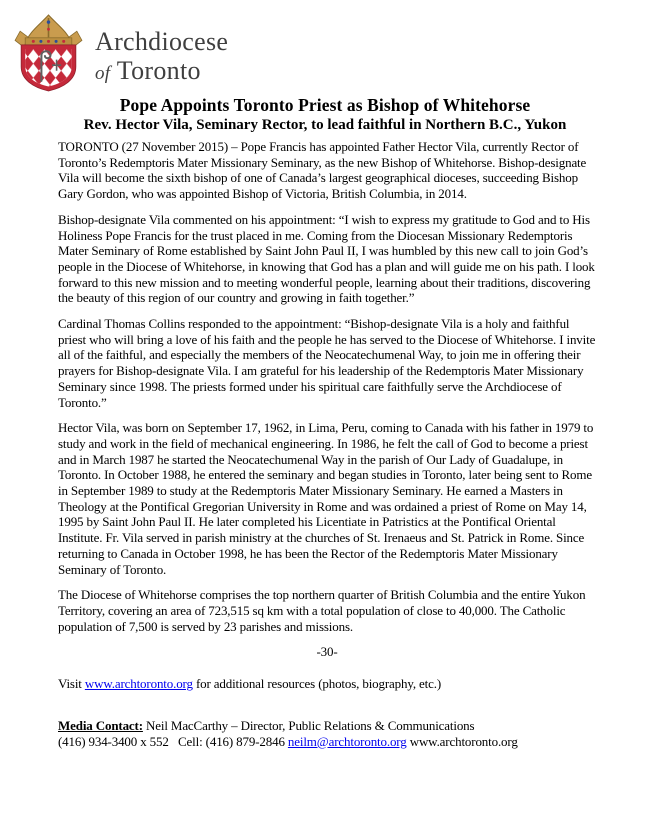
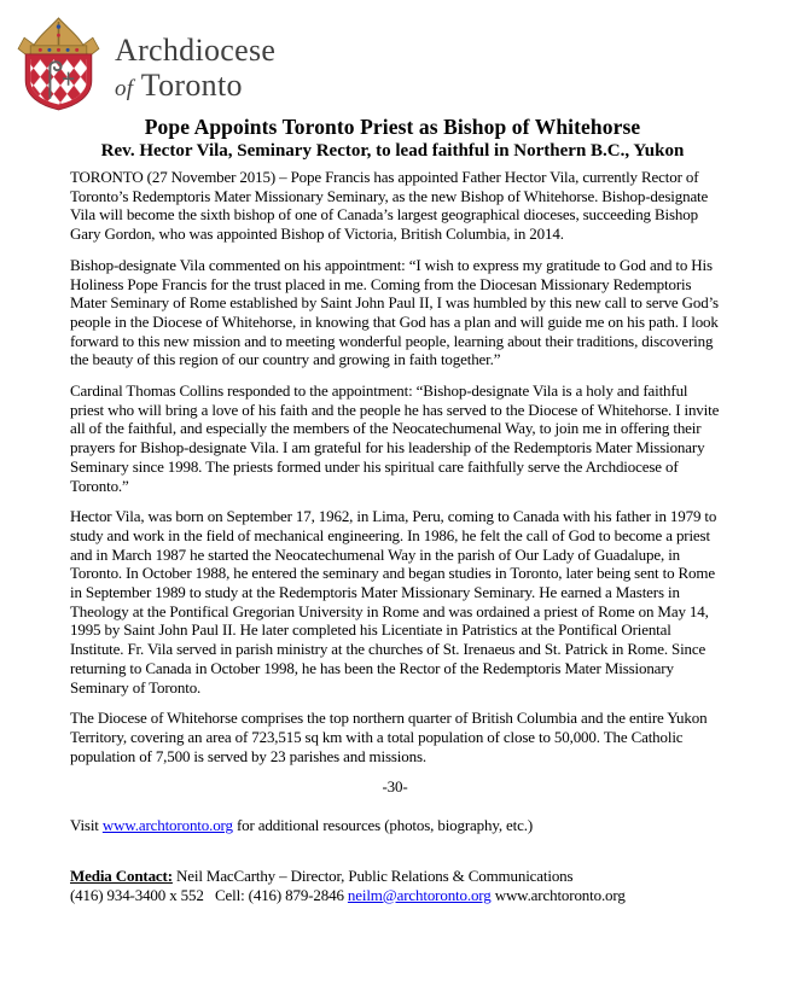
  Archdiocese
  of Toronto
  Pope Appoints Toronto Priest as Bishop of Whitehorse
  Rev. Hector Vila, Seminary Rector, to lead faithful in Northern B.C., Yukon
  TORONTO (27 November 2015) – Pope Francis has appointed Father Hector Vila, currently Rector of Toronto’s Redemptoris Mater Missionary Seminary, as the new Bishop of Whitehorse. Bishop-designate Vila will become the sixth bishop of one of Canada’s largest geographical dioceses, succeeding Bishop Gary Gordon, who was appointed Bishop of Victoria, British Columbia, in 2014.
- Bishop-designate Vila commented on his appointment: “I wish to express my gratitude to God and to His Holiness Pope Francis for the trust placed in me. Coming from the Diocesan Missionary Redemptoris Mater Seminary of Rome established by Saint John Paul II, I was humbled by this new call to join God’s people in the Diocese of Whitehorse, in knowing that God has a plan and will guide me on his path. I look forward to this new mission and to meeting wonderful people, learning about their traditions, discovering the beauty of this region of our country and growing in faith together.”
+ Bishop-designate Vila commented on his appointment: “I wish to express my gratitude to God and to His Holiness Pope Francis for the trust placed in me. Coming from the Diocesan Missionary Redemptoris Mater Seminary of Rome established by Saint John Paul II, I was humbled by this new call to serve God’s people in the Diocese of Whitehorse, in knowing that God has a plan and will guide me on his path. I look forward to this new mission and to meeting wonderful people, learning about their traditions, discovering the beauty of this region of our country and growing in faith together.”
  Cardinal Thomas Collins responded to the appointment: “Bishop-designate Vila is a holy and faithful priest who will bring a love of his faith and the people he has served to the Diocese of Whitehorse. I invite all of the faithful, and especially the members of the Neocatechumenal Way, to join me in offering their prayers for Bishop-designate Vila. I am grateful for his leadership of the Redemptoris Mater Missionary Seminary since 1998. The priests formed under his spiritual care faithfully serve the Archdiocese of Toronto.”
  Hector Vila, was born on September 17, 1962, in Lima, Peru, coming to Canada with his father in 1979 to study and work in the field of mechanical engineering. In 1986, he felt the call of God to become a priest and in March 1987 he started the Neocatechumenal Way in the parish of Our Lady of Guadalupe, in Toronto. In October 1988, he entered the seminary and began studies in Toronto, later being sent to Rome in September 1989 to study at the Redemptoris Mater Missionary Seminary. He earned a Masters in Theology at the Pontifical Gregorian University in Rome and was ordained a priest of Rome on May 14, 1995 by Saint John Paul II. He later completed his Licentiate in Patristics at the Pontifical Oriental Institute. Fr. Vila served in parish ministry at the churches of St. Irenaeus and St. Patrick in Rome. Since returning to Canada in October 1998, he has been the Rector of the Redemptoris Mater Missionary Seminary of Toronto.
- The Diocese of Whitehorse comprises the top northern quarter of British Columbia and the entire Yukon Territory, covering an area of 723,515 sq km with a total population of close to 40,000. The Catholic population of 7,500 is served by 23 parishes and missions.
+ The Diocese of Whitehorse comprises the top northern quarter of British Columbia and the entire Yukon Territory, covering an area of 723,515 sq km with a total population of close to 50,000. The Catholic population of 7,500 is served by 23 parishes and missions.
  -30-
  Visit www.archtoronto.org for additional resources (photos, biography, etc.)
  Media Contact: Neil MacCarthy – Director, Public Relations & Communications
  (416) 934-3400 x 552 Cell: (416) 879-2846 neilm@archtoronto.org www.archtoronto.org
